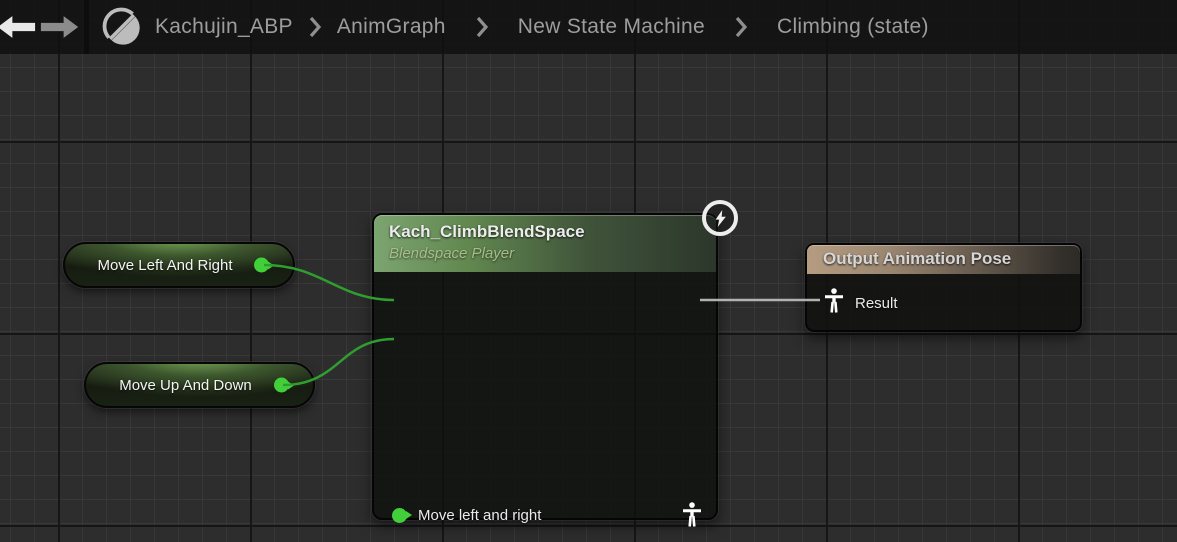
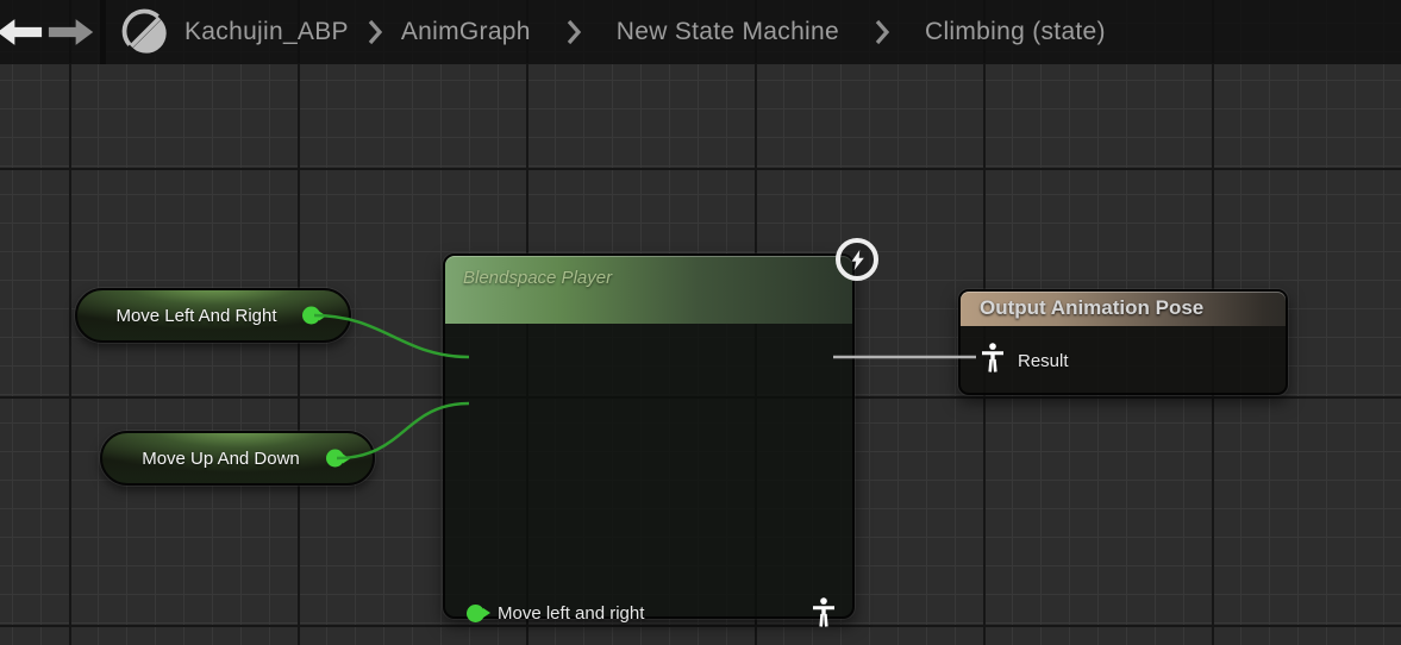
  Kachujin_ABP
  AnimGraph
  New State Machine
  Climbing (state)
  Move Left And Right
  Move Up And Down
- Kach_ClimbBlendSpace
  Blendspace Player
  Move left and right
  Output Animation Pose
  Result
